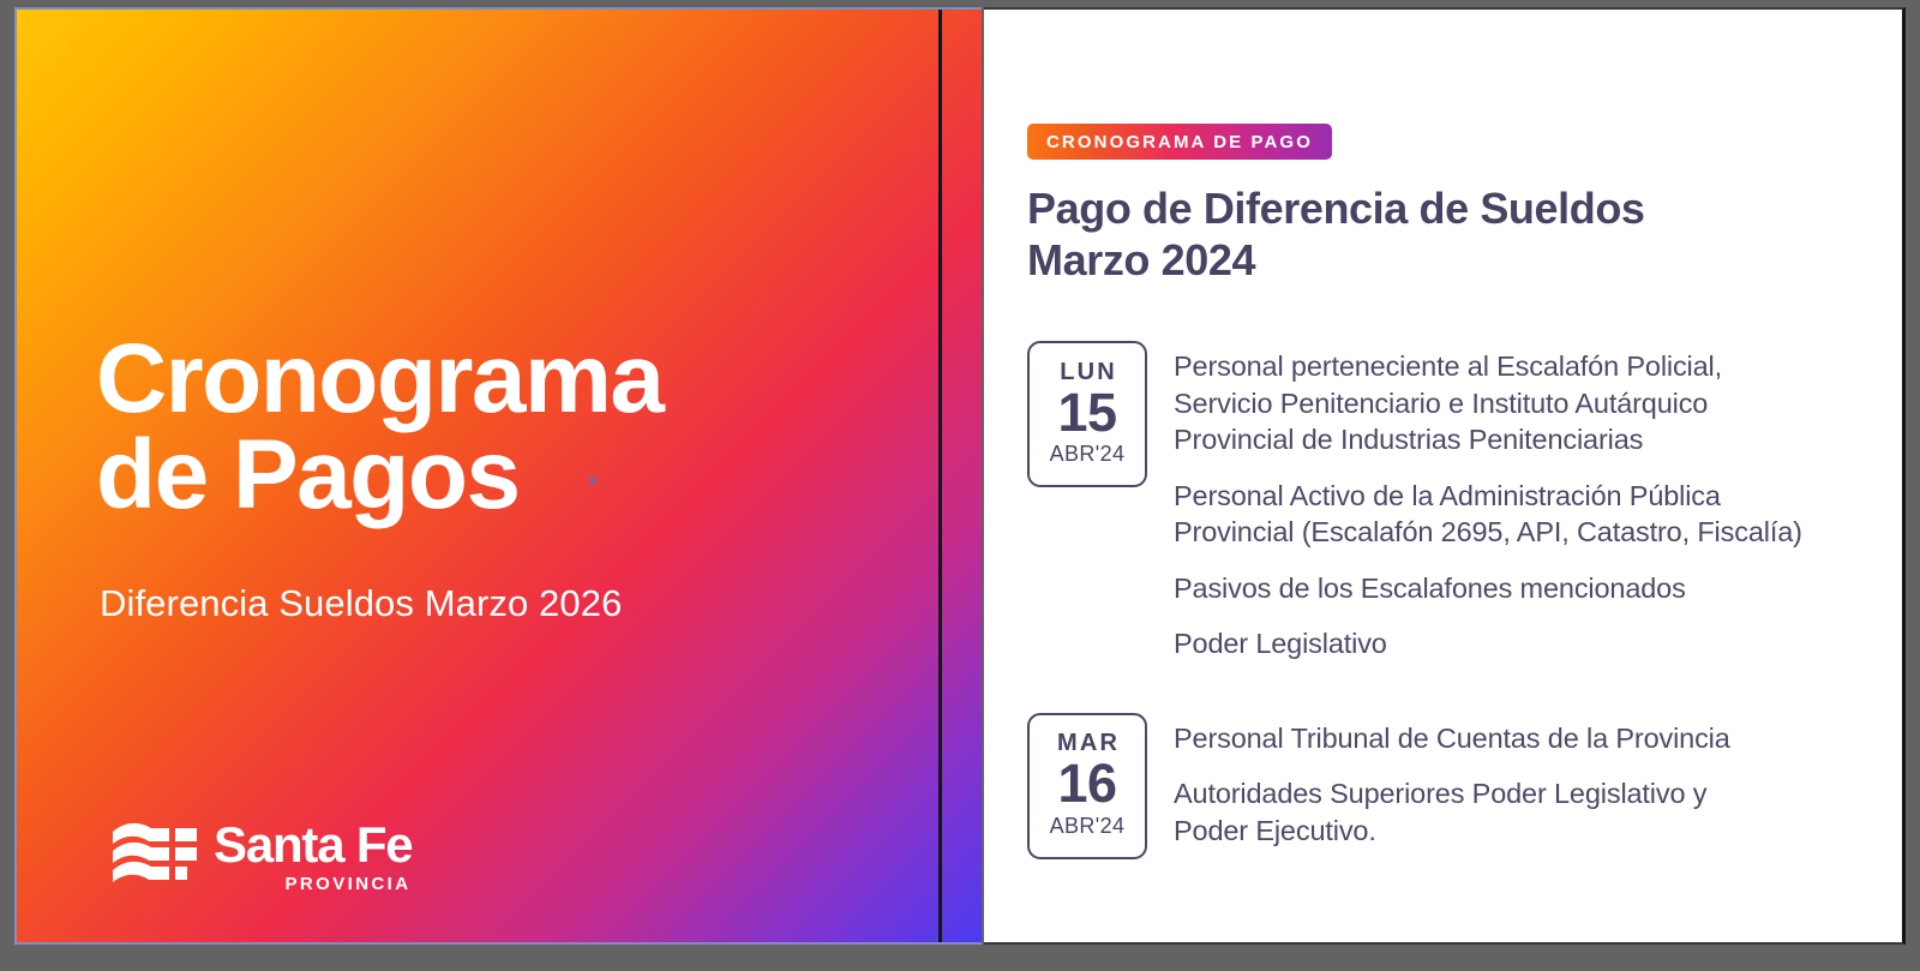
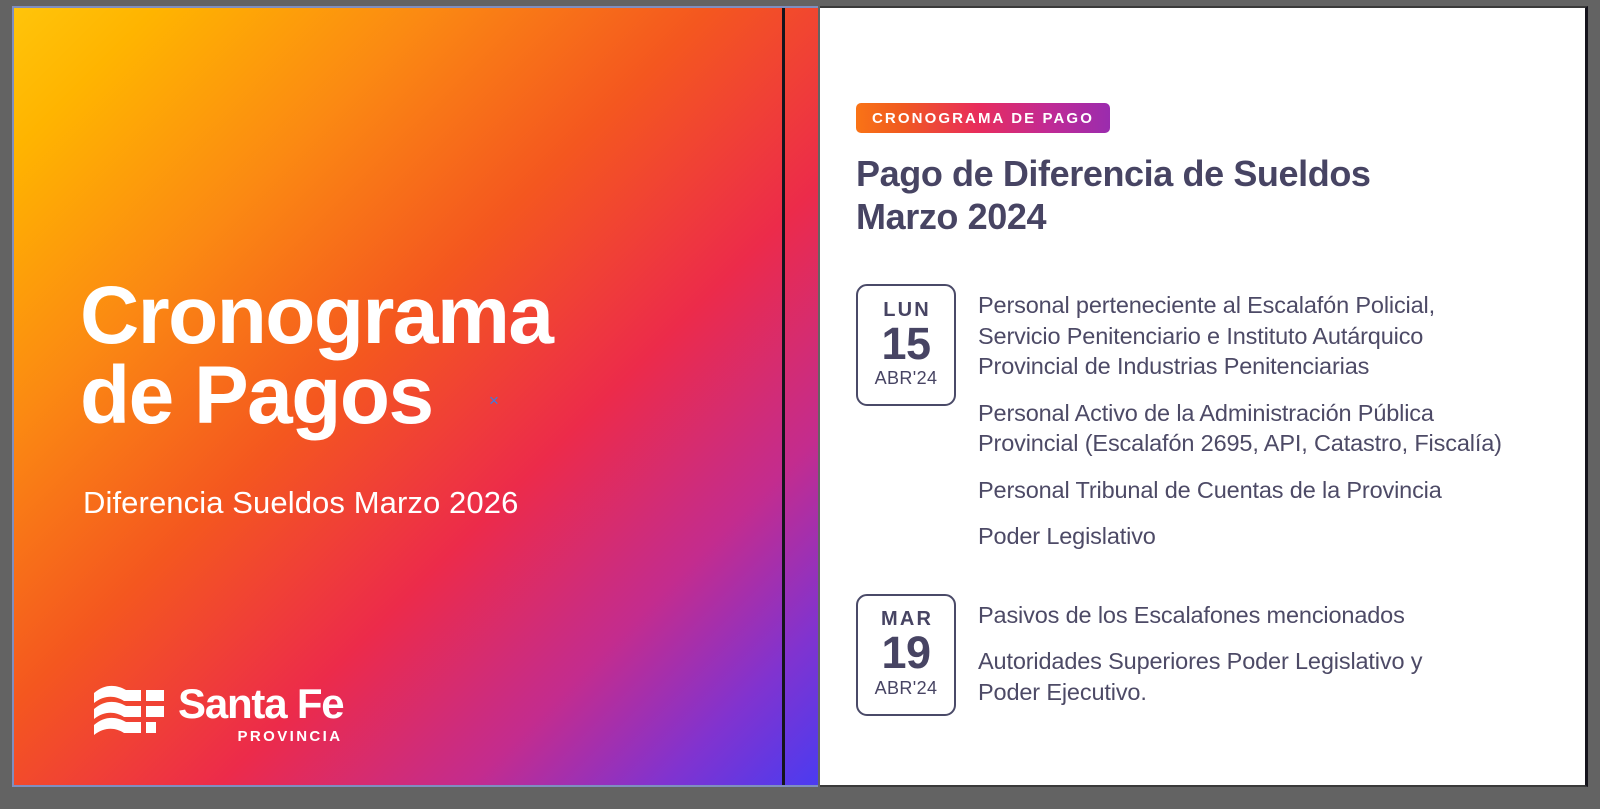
  Cronograma
  de Pagos
  Diferencia Sueldos Marzo 2026
  ×
  Santa Fe
  PROVINCIA
  CRONOGRAMA DE PAGO
  Pago de Diferencia de Sueldos
  Marzo 2024
  LUN
  15
  ABR'24
  Personal perteneciente al Escalafón Policial,
  Servicio Penitenciario e Instituto Autárquico
  Provincial de Industrias Penitenciarias
  Personal Activo de la Administración Pública
  Provincial (Escalafón 2695, API, Catastro, Fiscalía)
- Pasivos de los Escalafones mencionados
+ Personal Tribunal de Cuentas de la Provincia
  Poder Legislativo
  MAR
- 16
+ 19
  ABR'24
- Personal Tribunal de Cuentas de la Provincia
+ Pasivos de los Escalafones mencionados
  Autoridades Superiores Poder Legislativo y
  Poder Ejecutivo.
